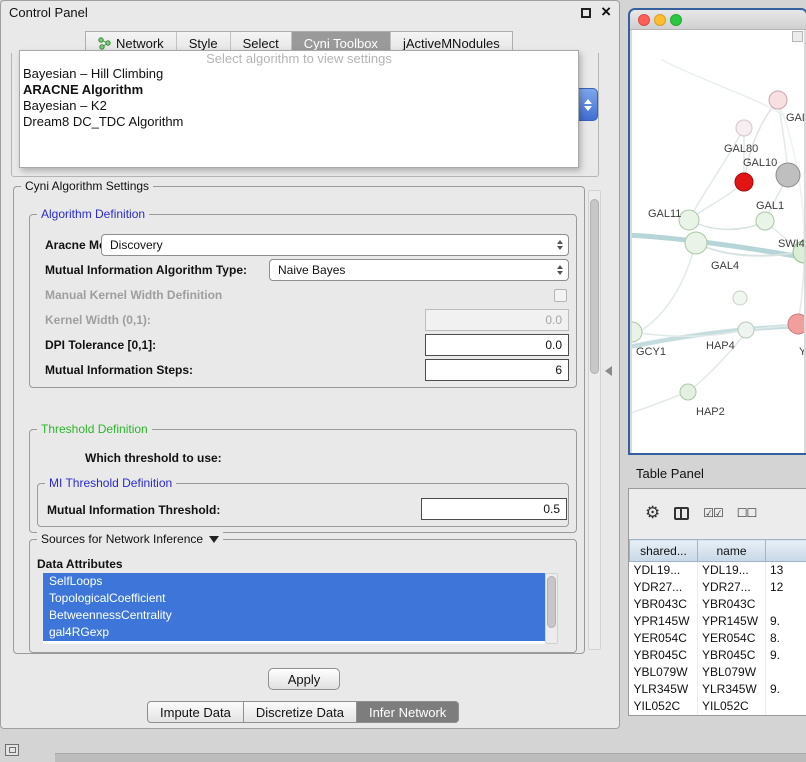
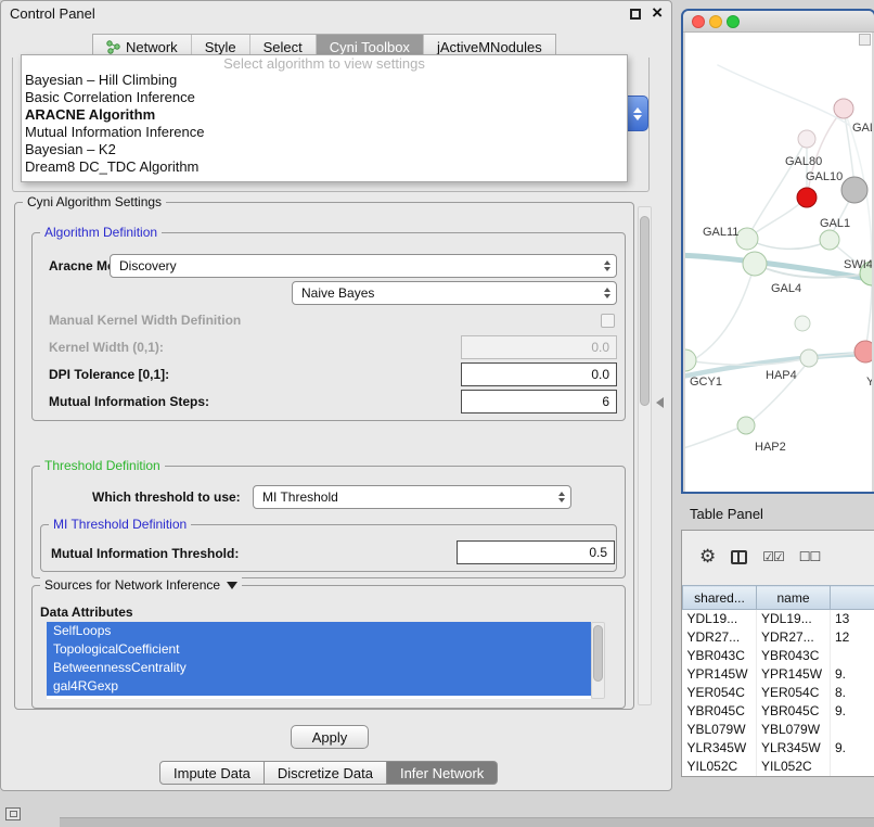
  Control Panel
  ×
  Network
  Style
  Select
  Cyni Toolbox
  jActiveMNodules
  Select algorithm to view settings
  Bayesian – Hill Climbing
+ Basic Correlation Inference
  ARACNE Algorithm
+ Mutual Information Inference
  Bayesian – K2
  Dream8 DC_TDC Algorithm
  Cyni Algorithm Settings
  Algorithm Definition
  Discovery
- Mutual Information Algorithm Type:
  Naive Bayes
  Manual Kernel Width Definition
  Kernel Width (0,1):
  0.0
  DPI Tolerance [0,1]:
  0.0
  Mutual Information Steps:
  6
  Threshold Definition
  Which threshold to use:
+ MI Threshold
  MI Threshold Definition
  Mutual Information Threshold:
  0.5
  Sources for Network Inference
  Data Attributes
  SelfLoops
  TopologicalCoefficient
  BetweennessCentrality
  gal4RGexp
  Apply
  Impute Data
  Discretize Data
  Infer Network
  GAL80
  GAL10
  GAL11
  GAL1
  SWI4
  GAL4
  GCY1
  HAP4
  HAP2
  Y
  Table Panel
  ⚙
  ☑☑
  ☐☐
  shared...	name
  YDL19...	YDL19...	13
  YDR27...	YDR27...	12
  YBR043C	YBR043C
  YPR145W	YPR145W	9.
  YER054C	YER054C	8.
  YBR045C	YBR045C	9.
  YBL079W	YBL079W
  YLR345W	YLR345W	9.
  YIL052C	YIL052C
